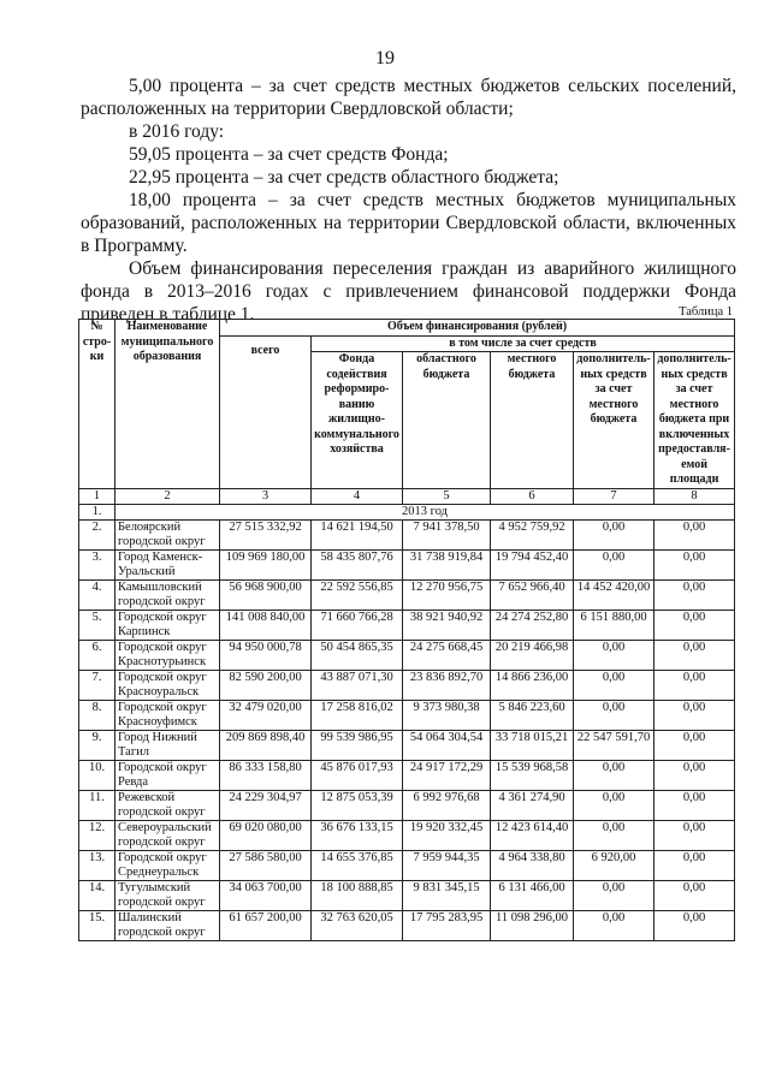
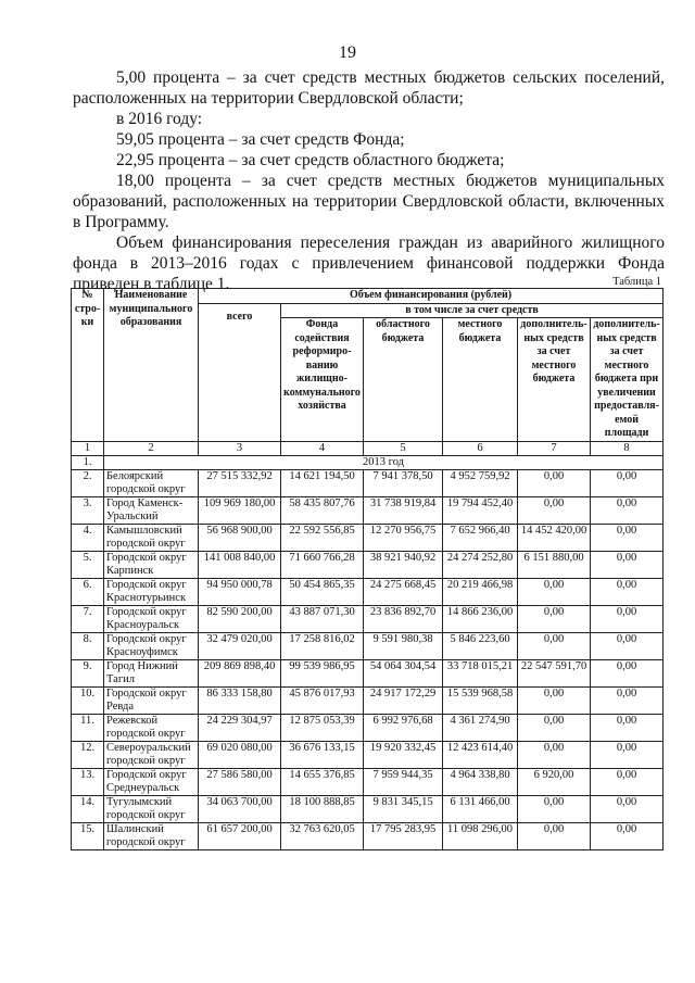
  19
  5,00 процента – за счет средств местных бюджетов сельских поселений, расположенных на территории Свердловской области;
  в 2016 году:
  59,05 процента – за счет средств Фонда;
  22,95 процента – за счет средств областного бюджета;
  18,00 процента – за счет средств местных бюджетов муниципальных образований, расположенных на территории Свердловской области, включенных в Программу.
  Объем финансирования переселения граждан из аварийного жилищного фонда в 2013–2016 годах с привлечением финансовой поддержки Фонда приведен в таблице 1.
  Таблица 1
  № стро-ки	Наименование муниципального образования	Объем финансирования (рублей)
  всего	в том числе за счет средств
- Фонда содействия реформиро-ванию жилищно-коммунального хозяйства	областного бюджета	местного бюджета	дополнитель-ных средств за счет местного бюджета	дополнитель-ных средств за счет местного бюджета при включенных предоставля-емой площади
+ Фонда содействия реформиро-ванию жилищно-коммунального хозяйства	областного бюджета	местного бюджета	дополнитель-ных средств за счет местного бюджета	дополнитель-ных средств за счет местного бюджета при увеличении предоставля-емой площади
  1	2	3	4	5	6	7	8
  1.	2013 год
  2.	Белоярский городской округ	27 515 332,92	14 621 194,50	7 941 378,50	4 952 759,92	0,00	0,00
  3.	Город Каменск-Уральский	109 969 180,00	58 435 807,76	31 738 919,84	19 794 452,40	0,00	0,00
  4.	Камышловский городской округ	56 968 900,00	22 592 556,85	12 270 956,75	7 652 966,40	14 452 420,00	0,00
  5.	Городской округ Карпинск	141 008 840,00	71 660 766,28	38 921 940,92	24 274 252,80	6 151 880,00	0,00
  6.	Городской округ Краснотурьинск	94 950 000,78	50 454 865,35	24 275 668,45	20 219 466,98	0,00	0,00
  7.	Городской округ Красноуральск	82 590 200,00	43 887 071,30	23 836 892,70	14 866 236,00	0,00	0,00
- 8.	Городской округ Красноуфимск	32 479 020,00	17 258 816,02	9 373 980,38	5 846 223,60	0,00	0,00
+ 8.	Городской округ Красноуфимск	32 479 020,00	17 258 816,02	9 591 980,38	5 846 223,60	0,00	0,00
  9.	Город Нижний Тагил	209 869 898,40	99 539 986,95	54 064 304,54	33 718 015,21	22 547 591,70	0,00
  10.	Городской округ Ревда	86 333 158,80	45 876 017,93	24 917 172,29	15 539 968,58	0,00	0,00
  11.	Режевской городской округ	24 229 304,97	12 875 053,39	6 992 976,68	4 361 274,90	0,00	0,00
  12.	Североуральский городской округ	69 020 080,00	36 676 133,15	19 920 332,45	12 423 614,40	0,00	0,00
  13.	Городской округ Среднеуральск	27 586 580,00	14 655 376,85	7 959 944,35	4 964 338,80	6 920,00	0,00
  14.	Тугулымский городской округ	34 063 700,00	18 100 888,85	9 831 345,15	6 131 466,00	0,00	0,00
  15.	Шалинский городской округ	61 657 200,00	32 763 620,05	17 795 283,95	11 098 296,00	0,00	0,00
